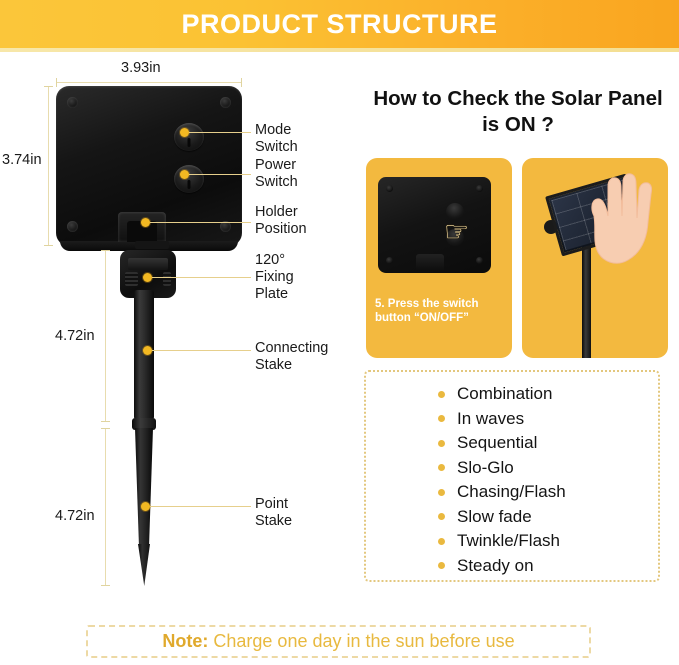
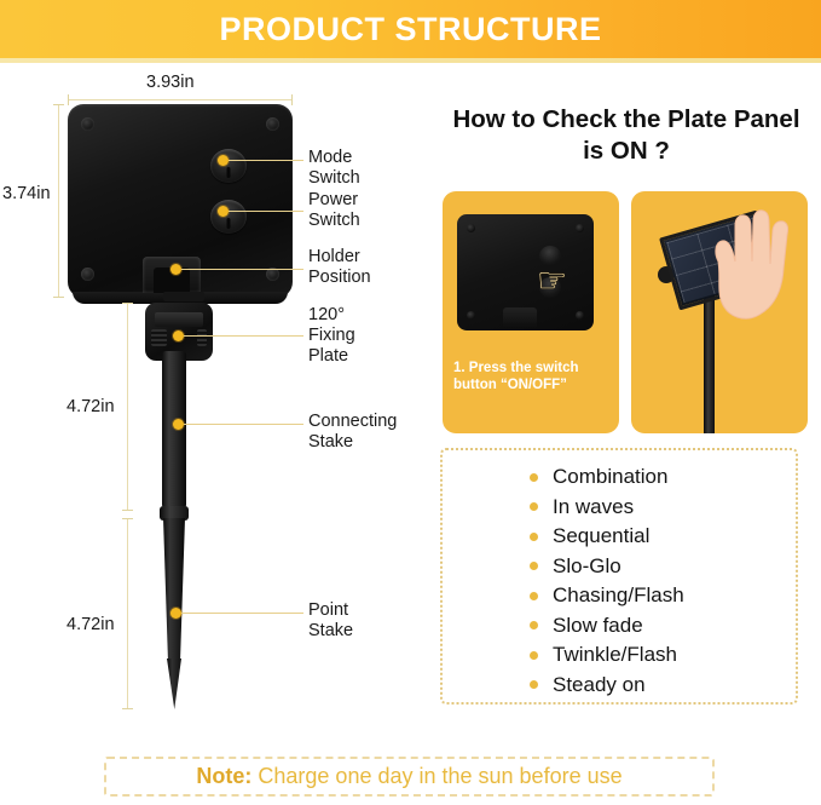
  PRODUCT STRUCTURE
  3.93in
  3.74in
  Mode
  Switch
  Power
  Switch
  Holder
  Position
  120°
  Fixing
  Plate
  4.72in
  Connecting
  Stake
  4.72in
  Point
  Stake
- How to Check the Solar Panel is ON ?
+ How to Check the Plate Panel is ON ?
  ☞
- 5. Press the switch button “ON/OFF”
+ 1. Press the switch button “ON/OFF”
  Combination
  In waves
  Sequential
  Slo-Glo
  Chasing/Flash
  Slow fade
  Twinkle/Flash
  Steady on
  Note: Charge one day in the sun before use
